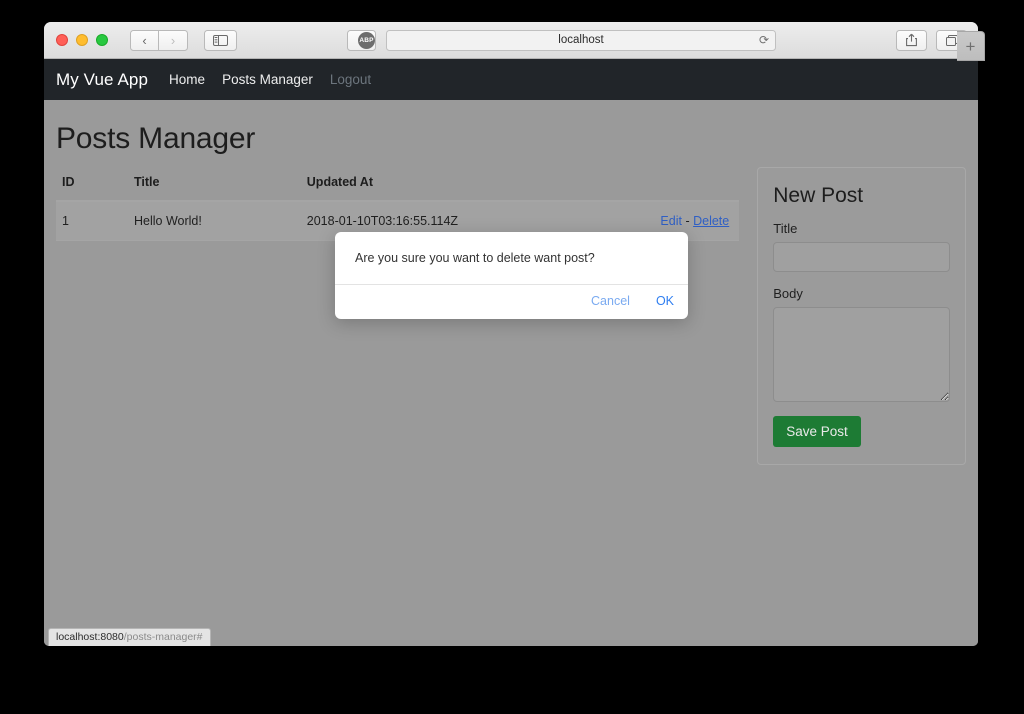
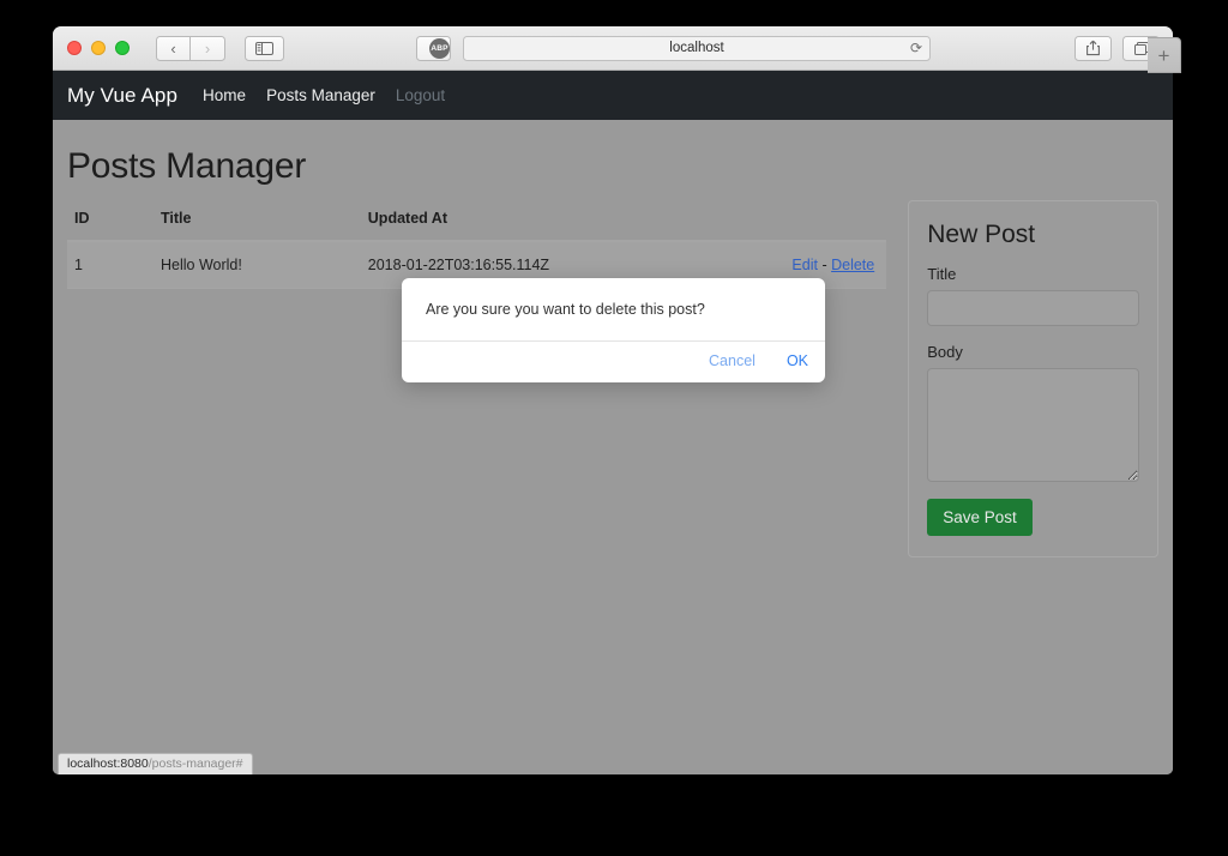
  ‹
  ›
  localhost
  ⟳
  My Vue App
  Home
  Posts Manager
  Logout
  Posts Manager
  ID	Title	Updated At
- 1	Hello World!	2018-01-10T03:16:55.114Z	Edit - Delete
+ 1	Hello World!	2018-01-22T03:16:55.114Z	Edit - Delete
  New Post
  Title
  Body
  Save Post
- Are you sure you want to delete want post?
+ Are you sure you want to delete this post?
  Cancel
  OK
  localhost:8080/posts-manager#
  +
